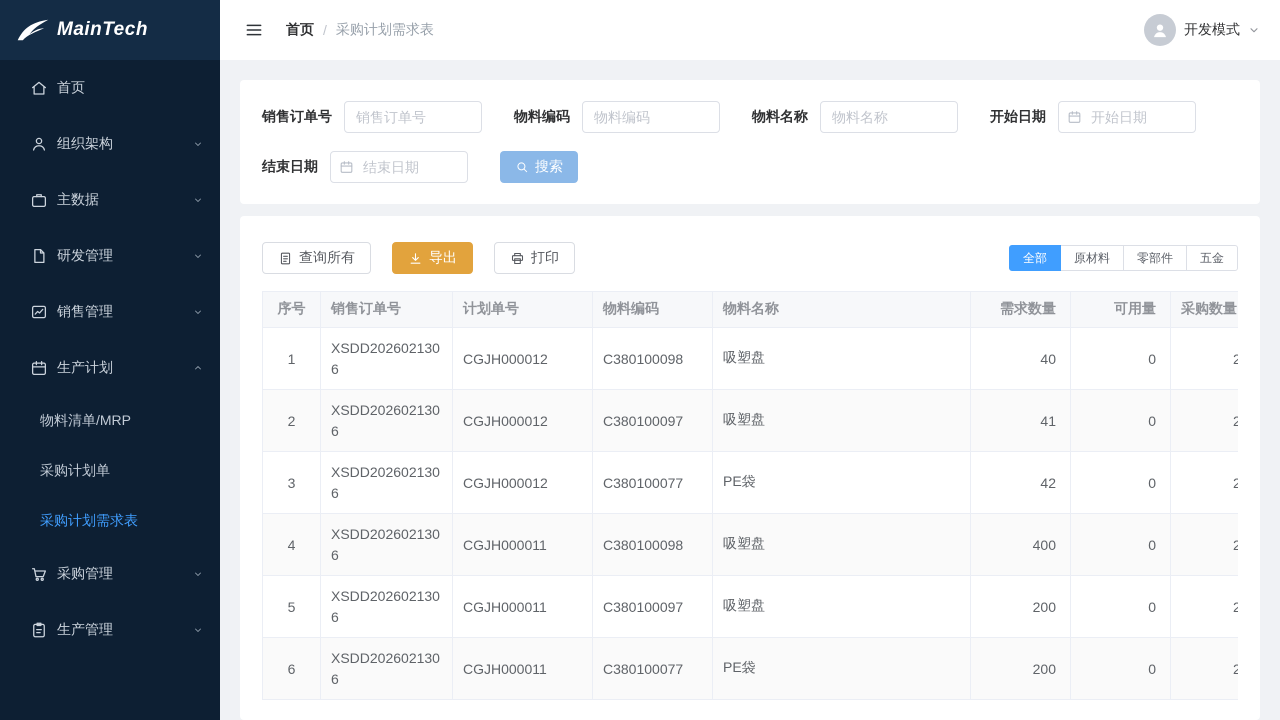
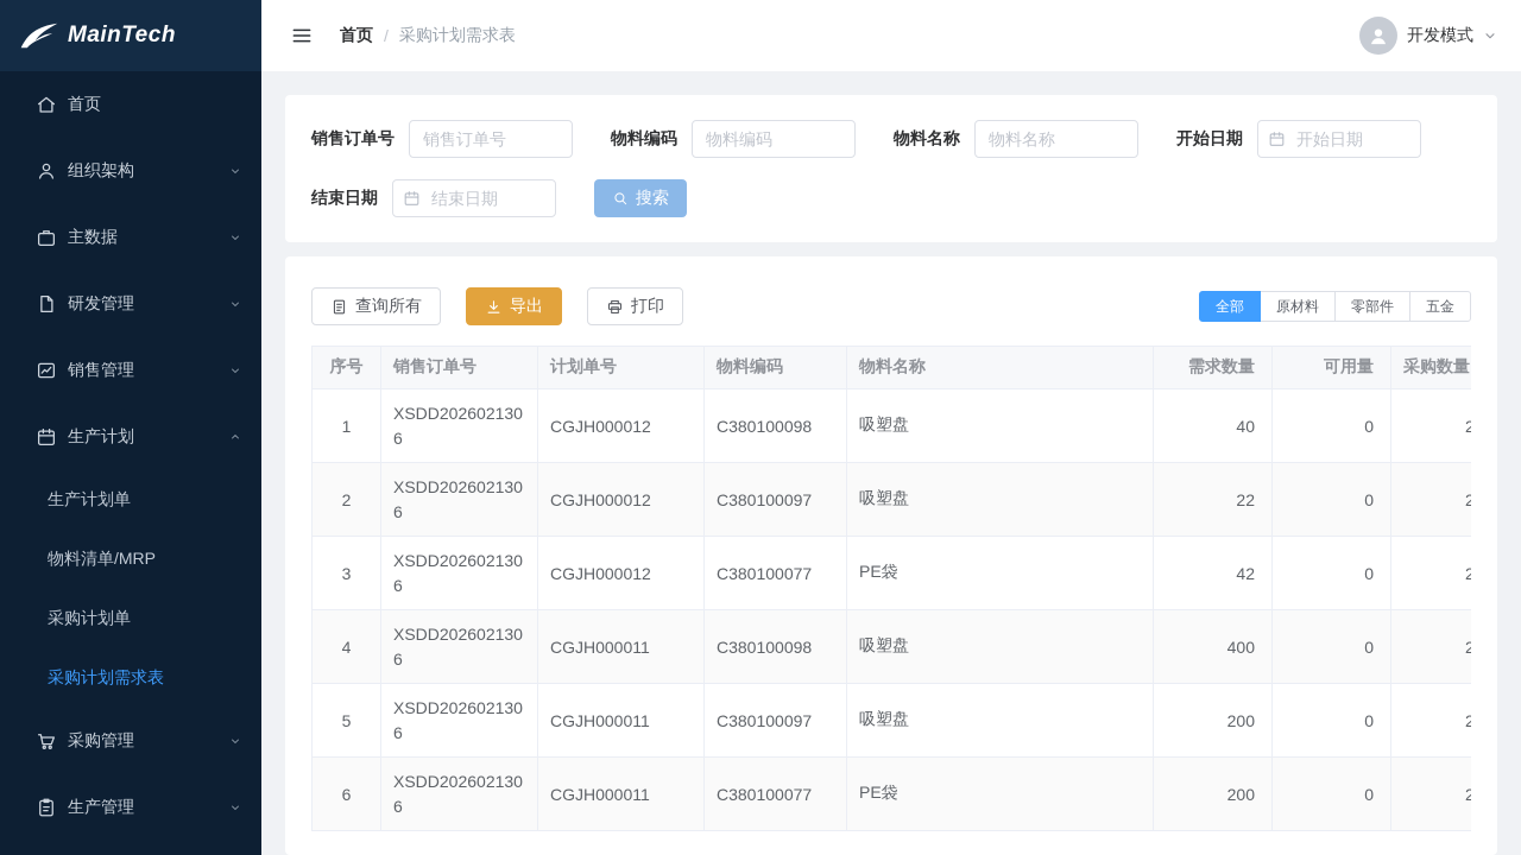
  MainTech
  首页
  组织架构
  主数据
  研发管理
  销售管理
  生产计划
+ 生产计划单
  物料清单/MRP
  采购计划单
  采购计划需求表
  采购管理
  生产管理
  首页
  /
  采购计划需求表
  开发模式
  销售订单号
  销售订单号
  物料编码
  物料编码
  物料名称
  物料名称
  开始日期
  开始日期
  结束日期
  结束日期
  搜索
  查询所有
  导出
  打印
  全部
  原材料
  零部件
  五金
  序号	销售订单号	计划单号	物料编码	物料名称	需求数量	可用量	采购数量
  1	XSDD2026021306	CGJH000012	C380100098	吸塑盘	40	0	2
- 2	XSDD2026021306	CGJH000012	C380100097	吸塑盘	41	0	2
+ 2	XSDD2026021306	CGJH000012	C380100097	吸塑盘	22	0	2
  3	XSDD2026021306	CGJH000012	C380100077	PE袋	42	0	2
  4	XSDD2026021306	CGJH000011	C380100098	吸塑盘	400	0	2
  5	XSDD2026021306	CGJH000011	C380100097	吸塑盘	200	0	2
  6	XSDD2026021306	CGJH000011	C380100077	PE袋	200	0	2
